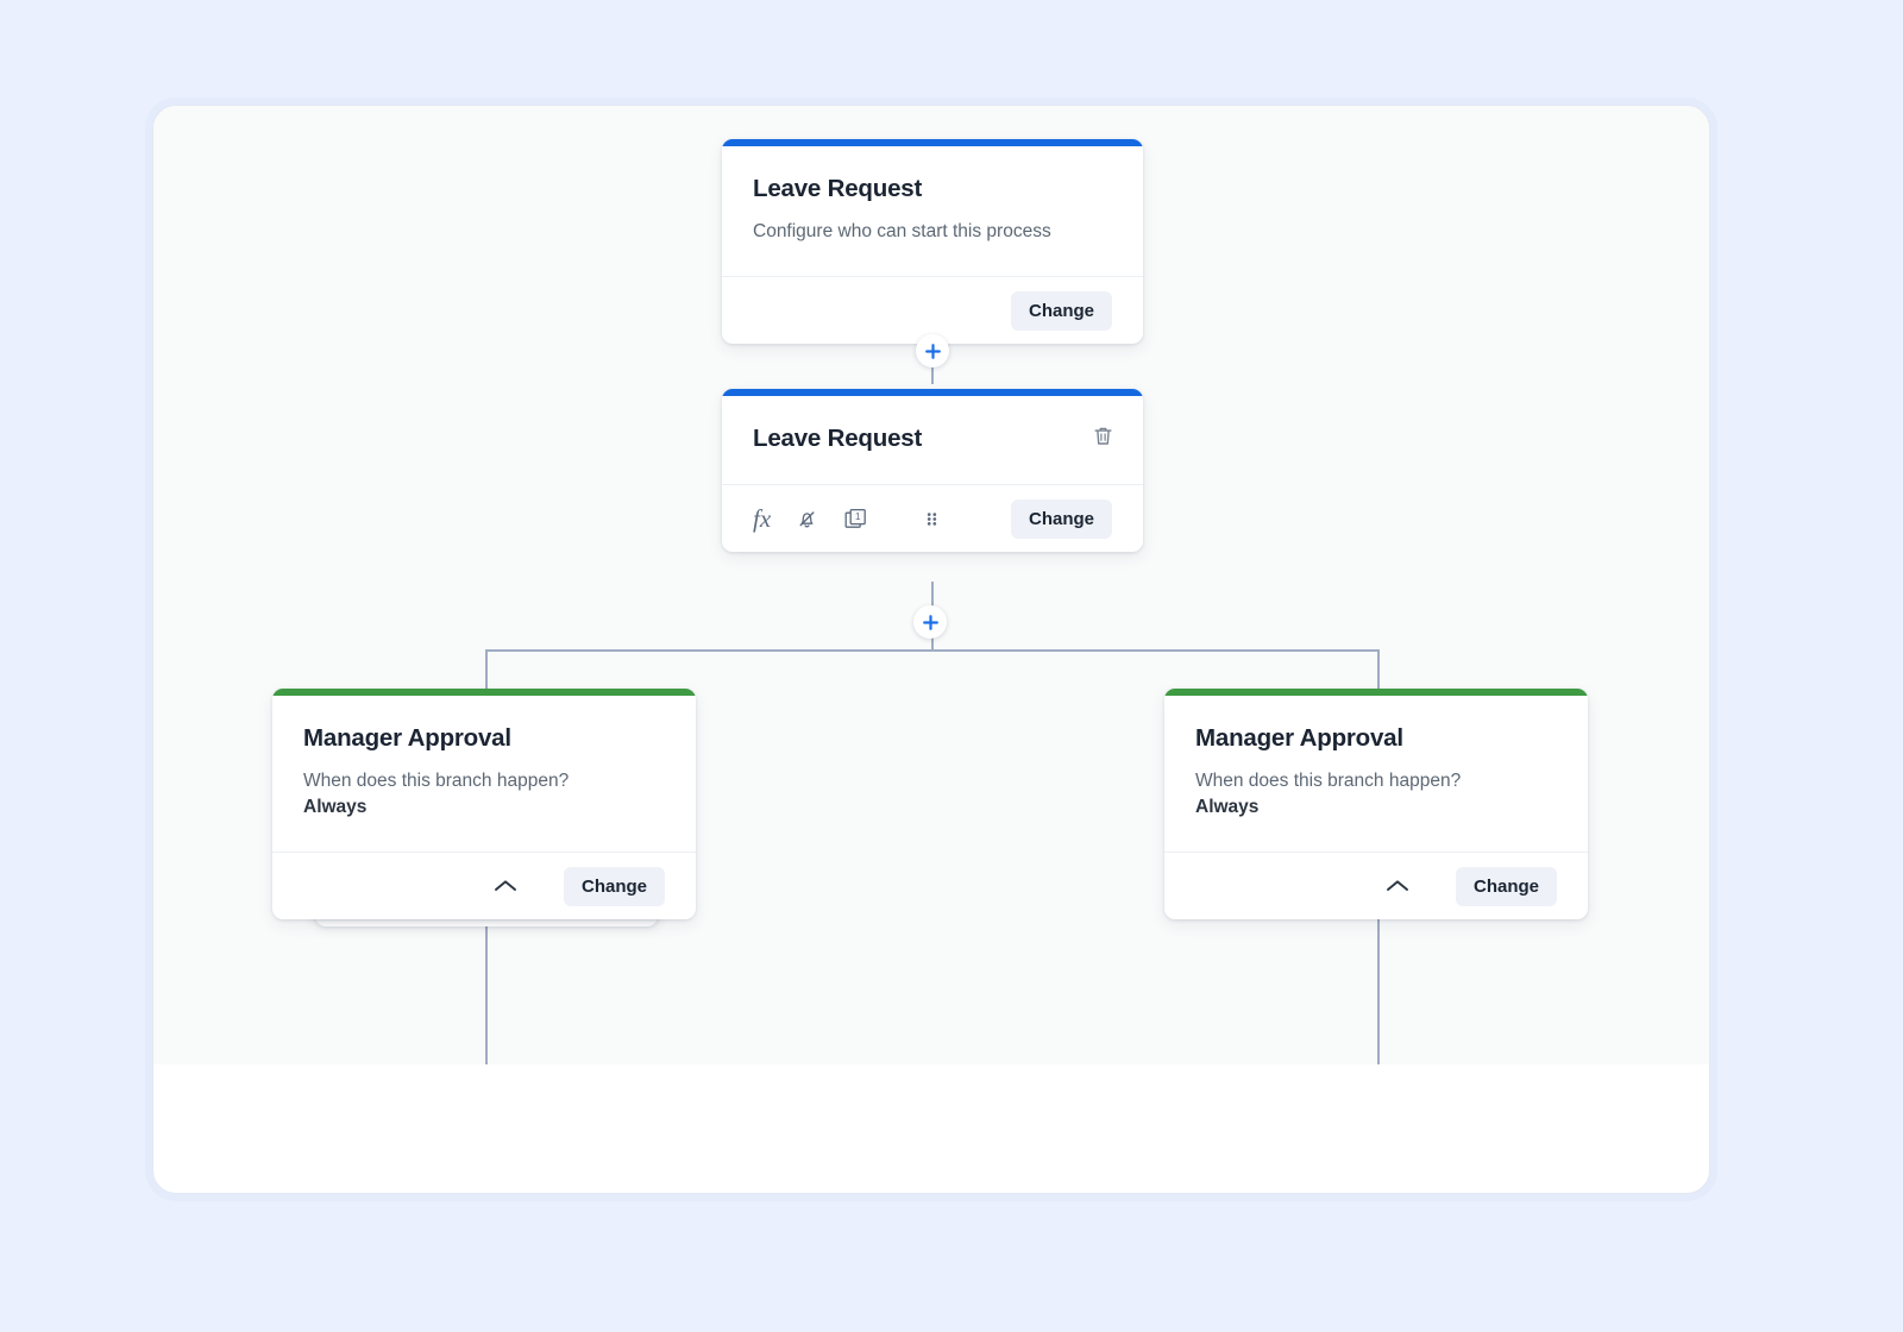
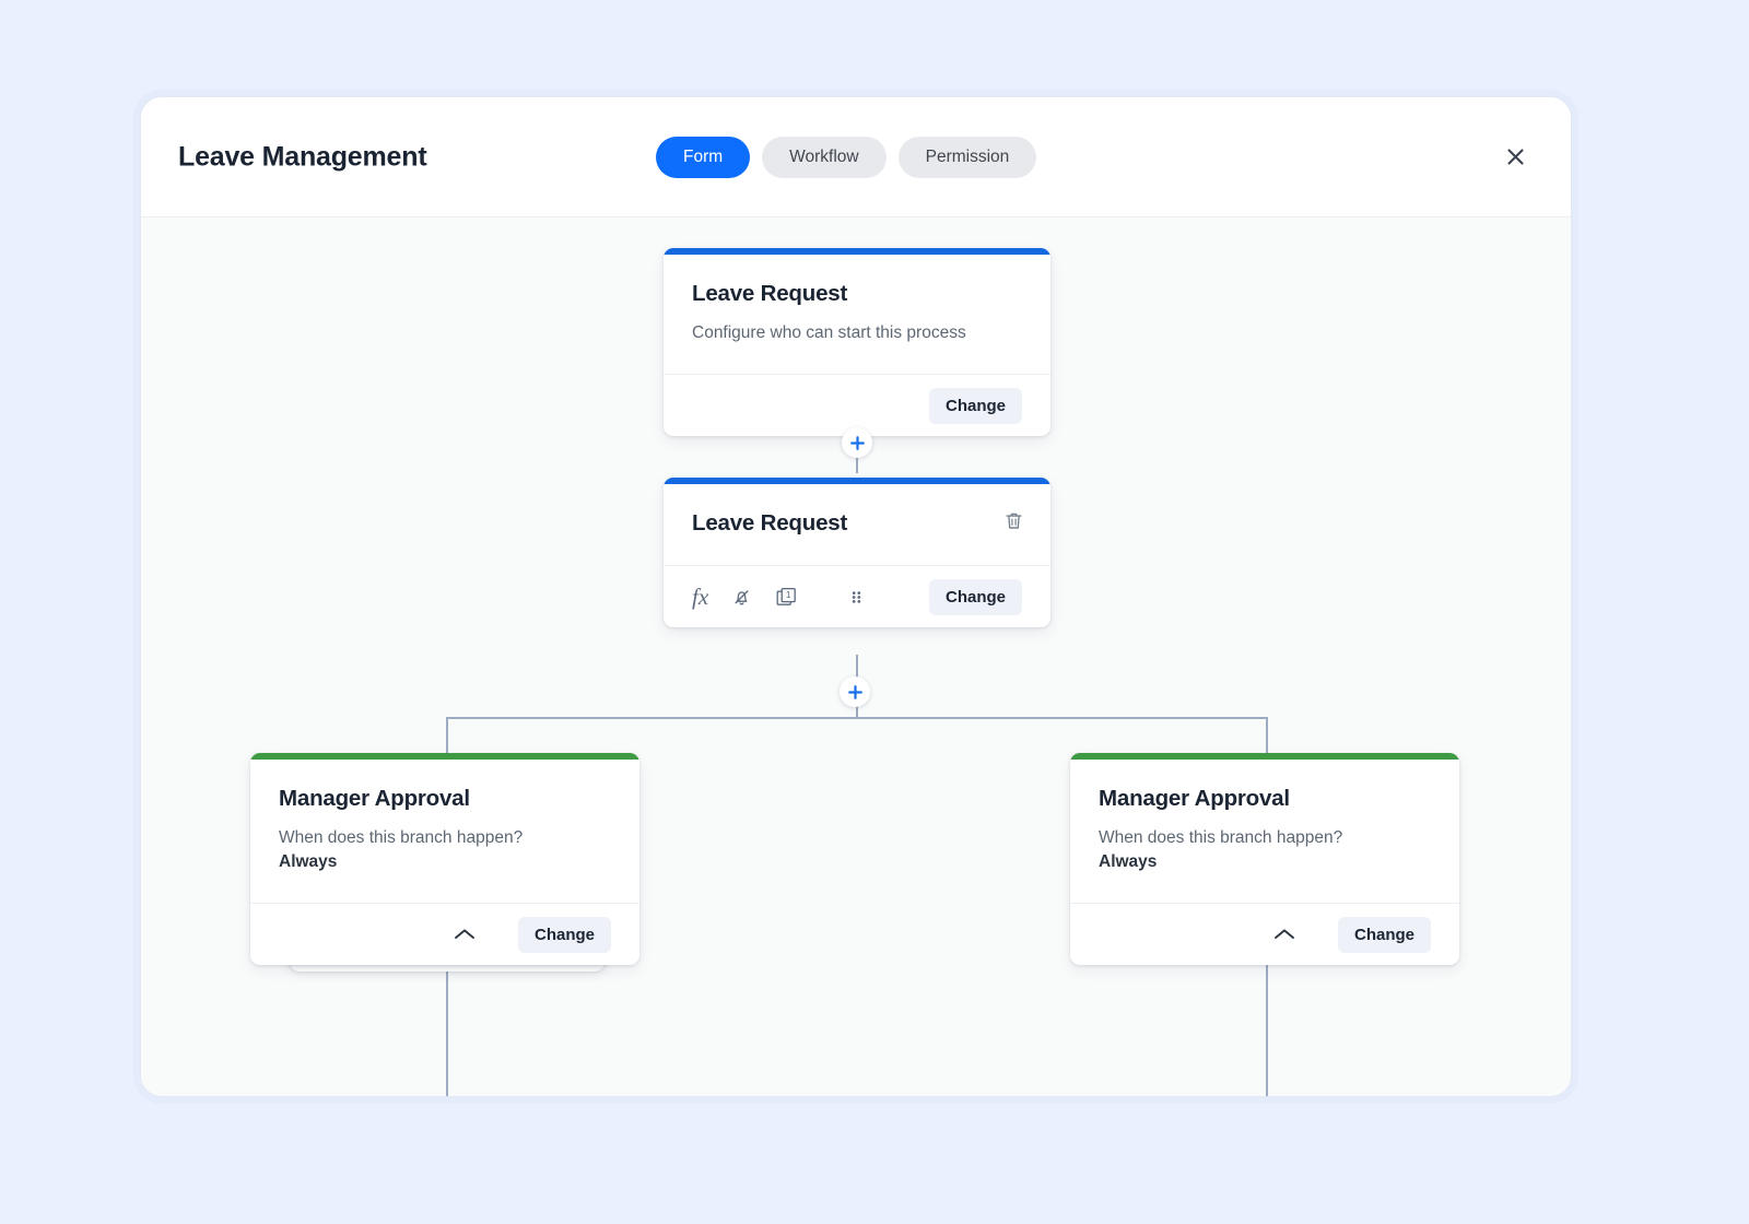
+ Leave Management
+ Form
+ Workflow
+ Permission
  Leave Request
  Configure who can start this process
  Change
  Leave Request
  fx
  1
  Change
  Manager Approval
  When does this branch happen?
  Always
  Change
  Manager Approval
  When does this branch happen?
  Always
  Change
